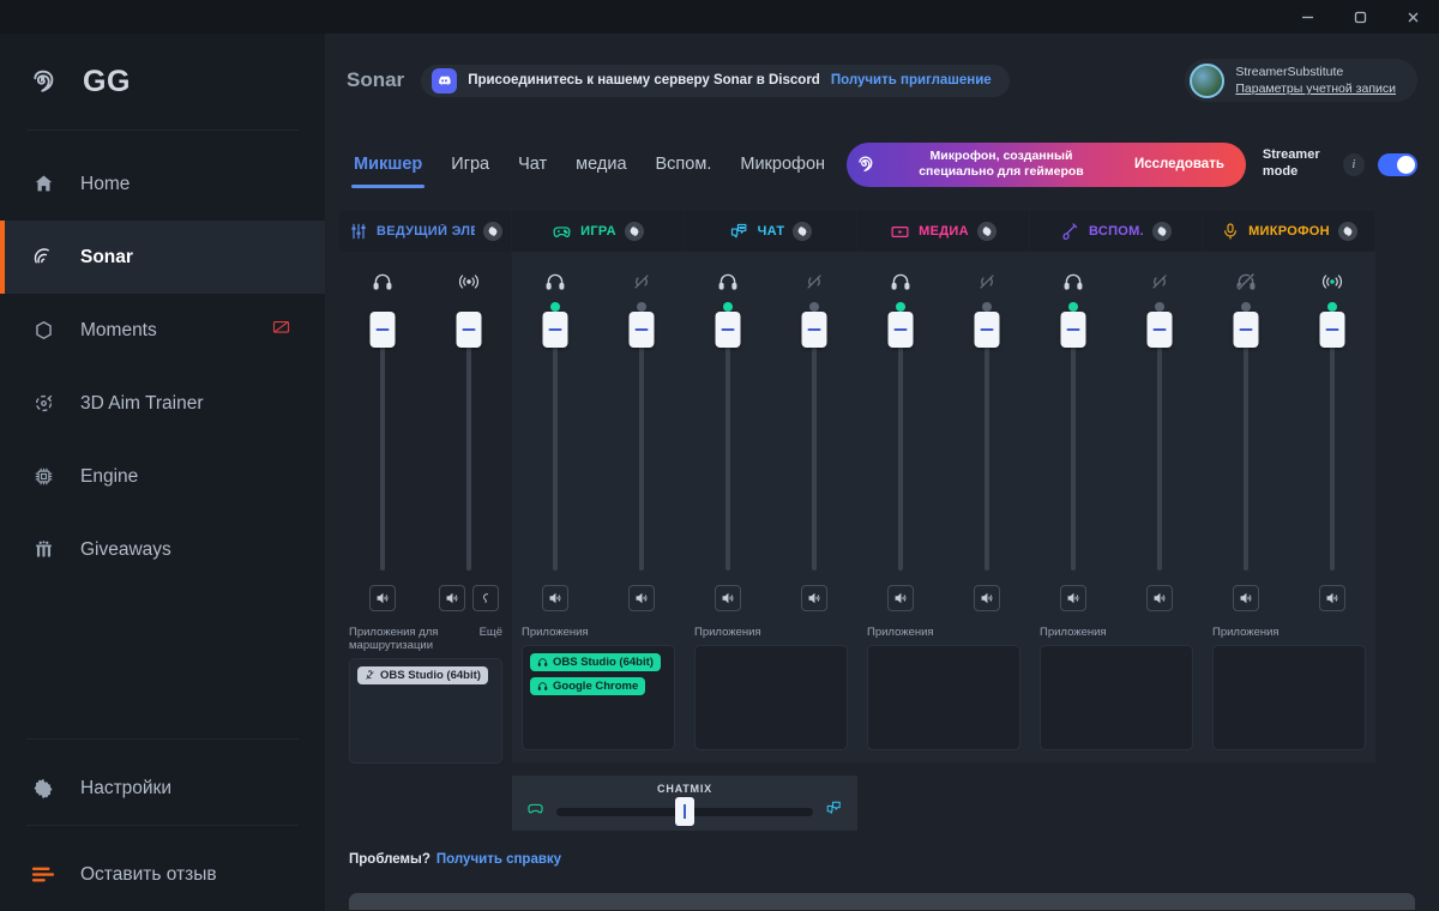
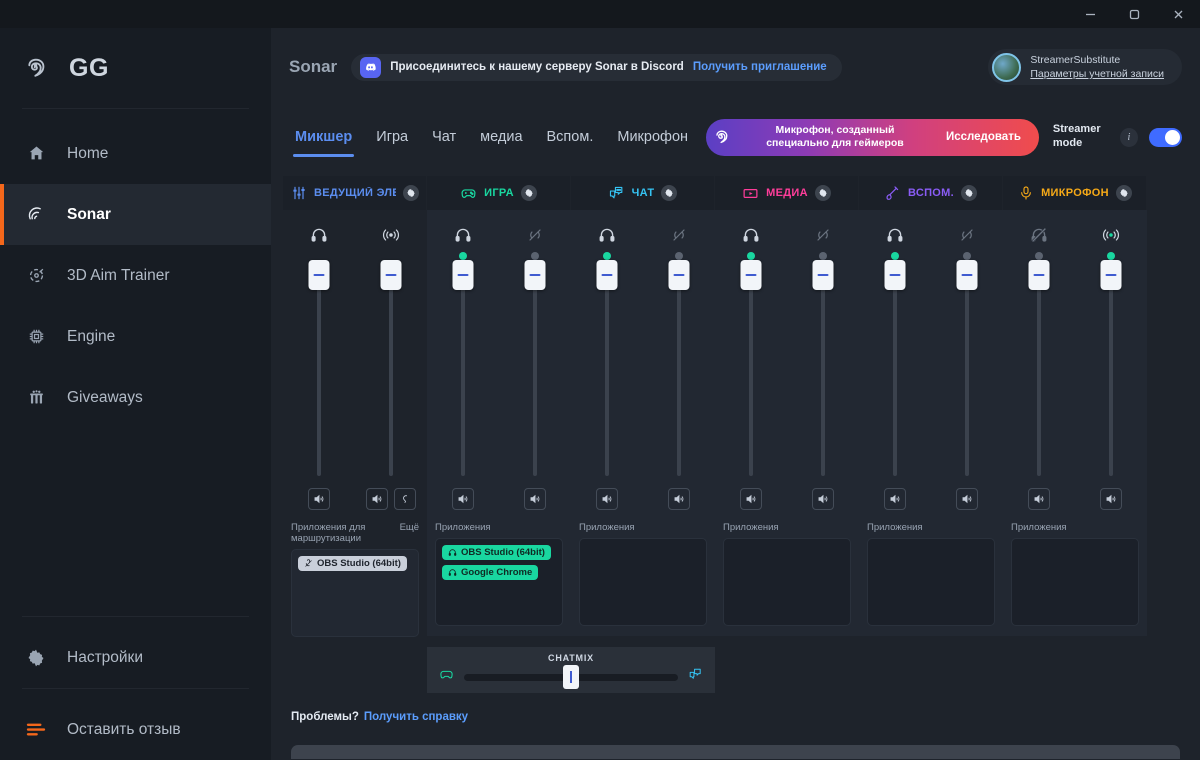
  GG
  Home
  Sonar
- Moments
  3D Aim Trainer
  Engine
  Giveaways
  Настройки
  Оставить отзыв
  Sonar
  Присоединитесь к нашему серверу Sonar в Discord
  Получить приглашение
  StreamerSubstitute
  Параметры учетной записи
  Микшер
  Игра
  Чат
  медиа
  Вспом.
  Микрофон
  Микрофон, созданный специально для геймеров
  Исследовать
  Streamer mode
  i
  Приложения для маршрутизации
  Ещё
  OBS Studio (64bit)
  ИГРА
  Приложения
  OBS Studio (64bit)
  Google Chrome
  ЧАТ
  Приложения
  МЕДИА
  Приложения
  ВСПОМ.
  Приложения
  МИКРОФОН
  Приложения
  CHATMIX
  Проблемы? Получить справку
